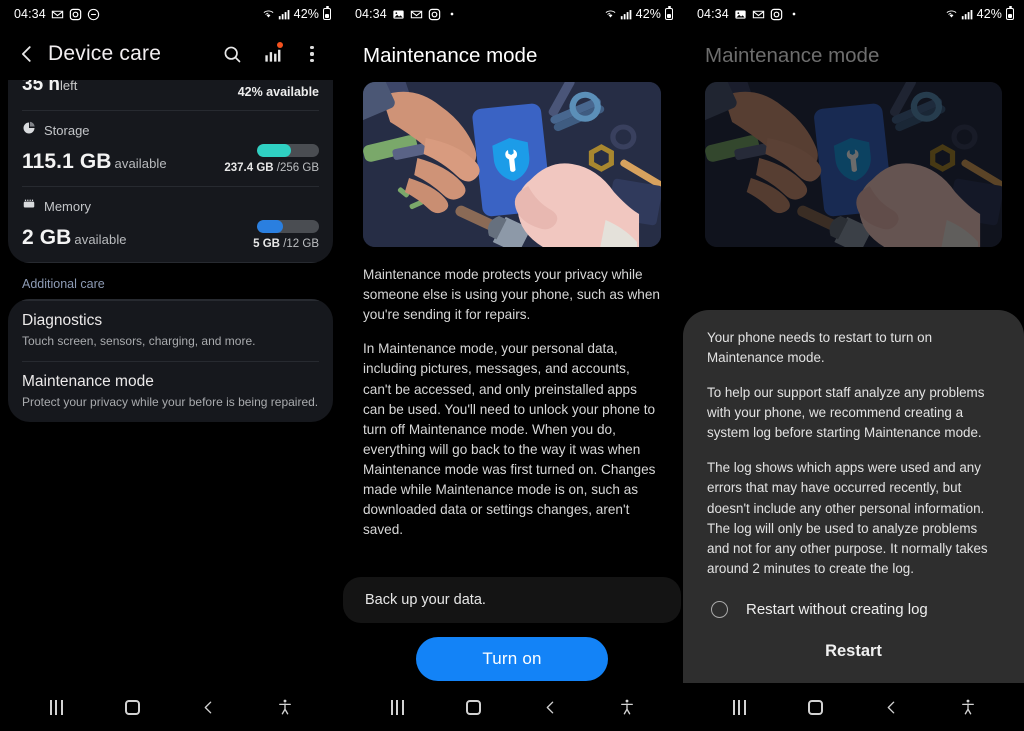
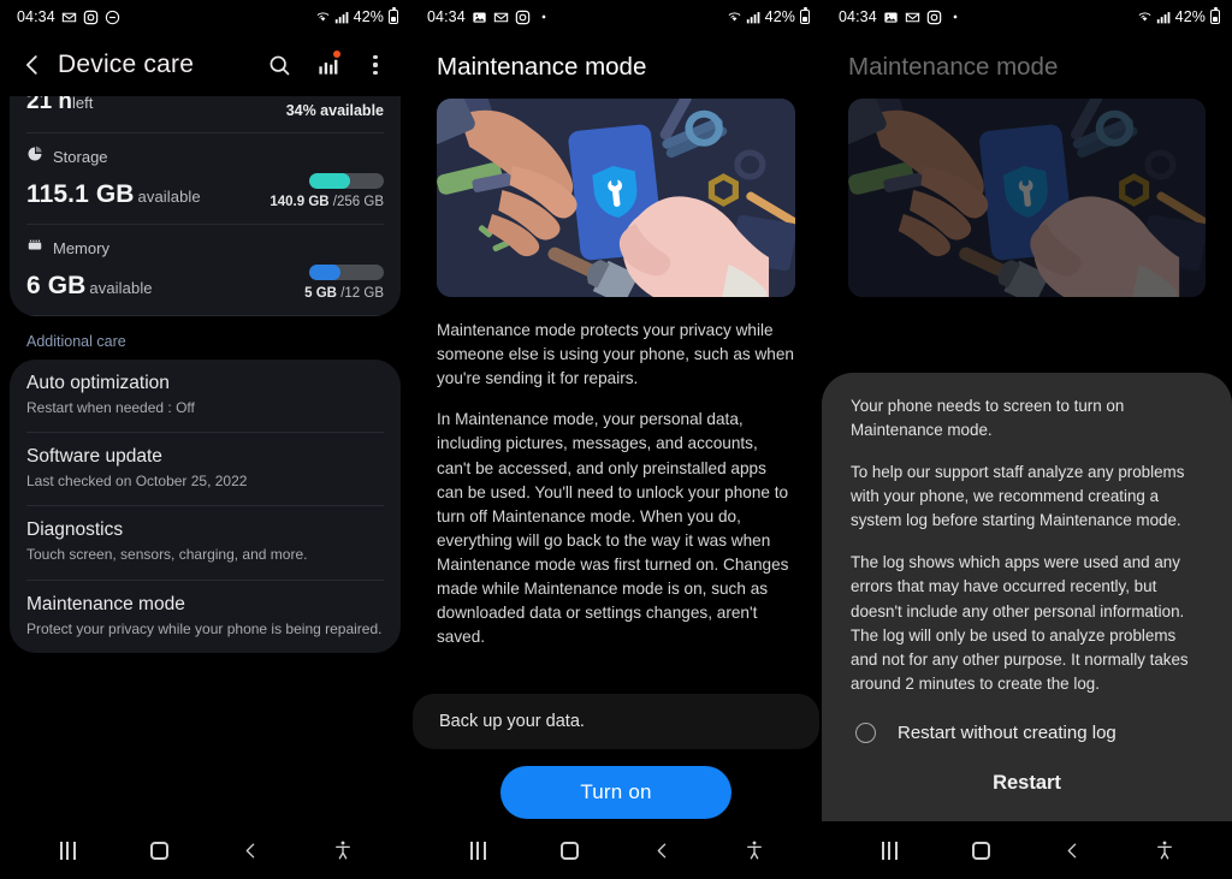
  04:34
  42%
  Device care
- 35 hleft
+ 21 hleft
- 42% available
+ 34% available
  Storage
  115.1 GB available
- 237.4 GB /256 GB
+ 140.9 GB /256 GB
  Memory
- 2 GB available
+ 6 GB available
  5 GB /12 GB
  Additional care
+ Auto optimization
+ Restart when needed : Off
+ Software update
+ Last checked on October 25, 2022
  Diagnostics
  Touch screen, sensors, charging, and more.
  Maintenance mode
- Protect your privacy while your before is being repaired.
+ Protect your privacy while your phone is being repaired.
  04:34
  42%
  Maintenance mode
  Maintenance mode protects your privacy while someone else is using your phone, such as when you're sending it for repairs.
  In Maintenance mode, your personal data, including pictures, messages, and accounts, can't be accessed, and only preinstalled apps can be used. You'll need to unlock your phone to turn off Maintenance mode. When you do, everything will go back to the way it was when Maintenance mode was first turned on. Changes made while Maintenance mode is on, such as downloaded data or settings changes, aren't saved.
  Back up your data.
  Turn on
  04:34
  42%
  Maintenance mode
- Your phone needs to restart to turn on Maintenance mode.
+ Your phone needs to screen to turn on Maintenance mode.
  To help our support staff analyze any problems with your phone, we recommend creating a system log before starting Maintenance mode.
  The log shows which apps were used and any errors that may have occurred recently, but doesn't include any other personal information. The log will only be used to analyze problems and not for any other purpose. It normally takes around 2 minutes to create the log.
  Restart without creating log
  Restart
